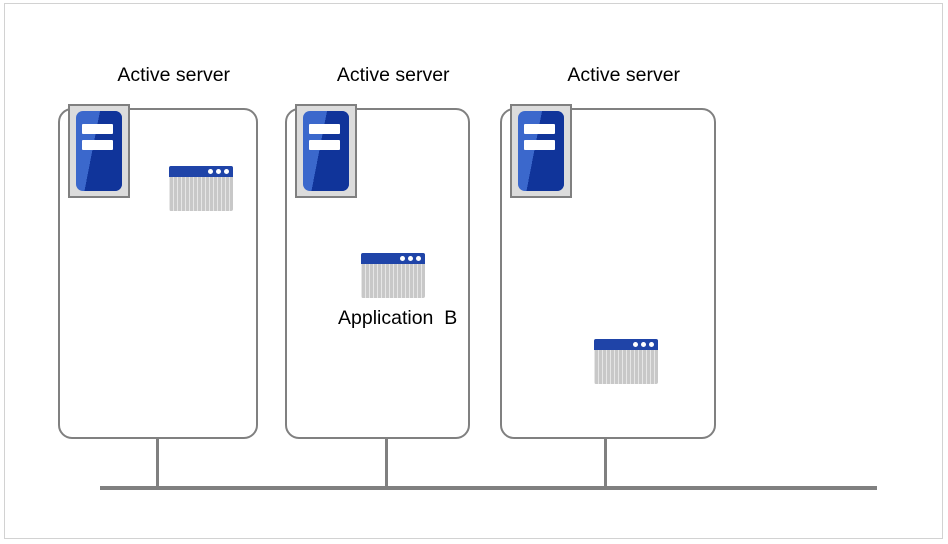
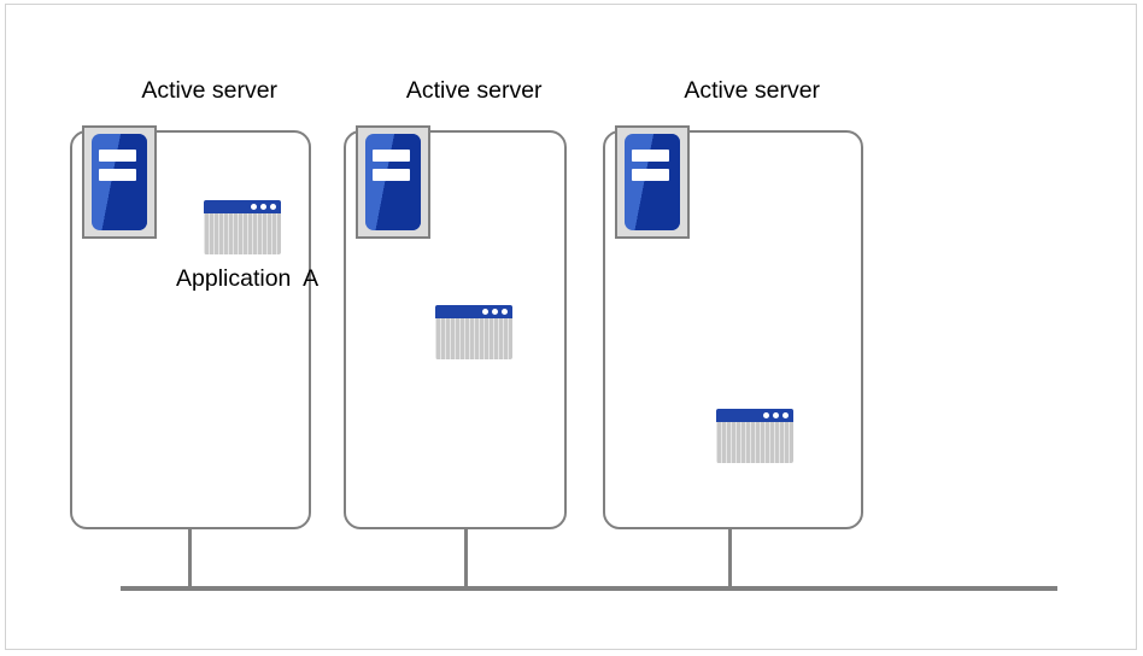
  Active server
+ Application A
  Active server
- Application B
  Active server
